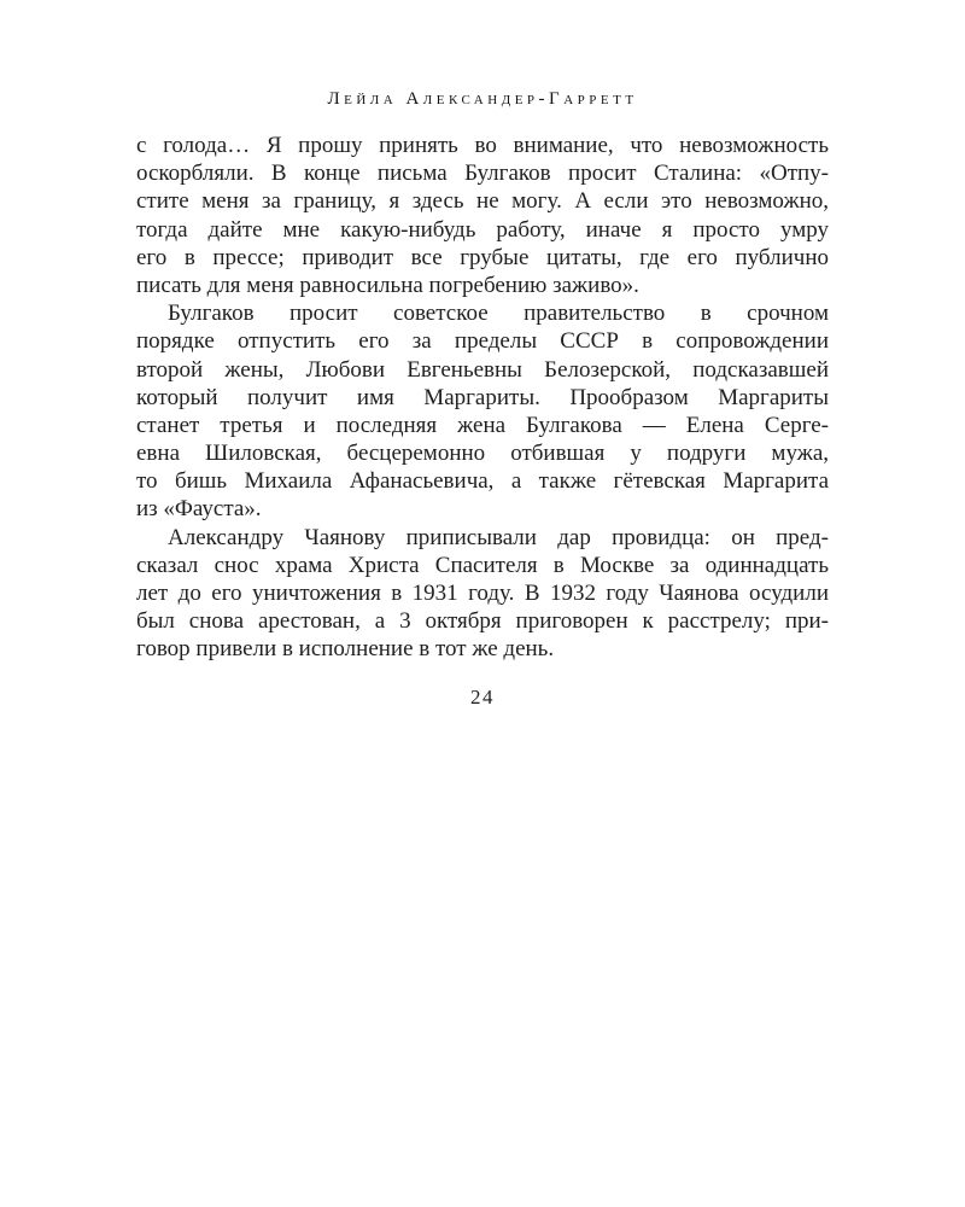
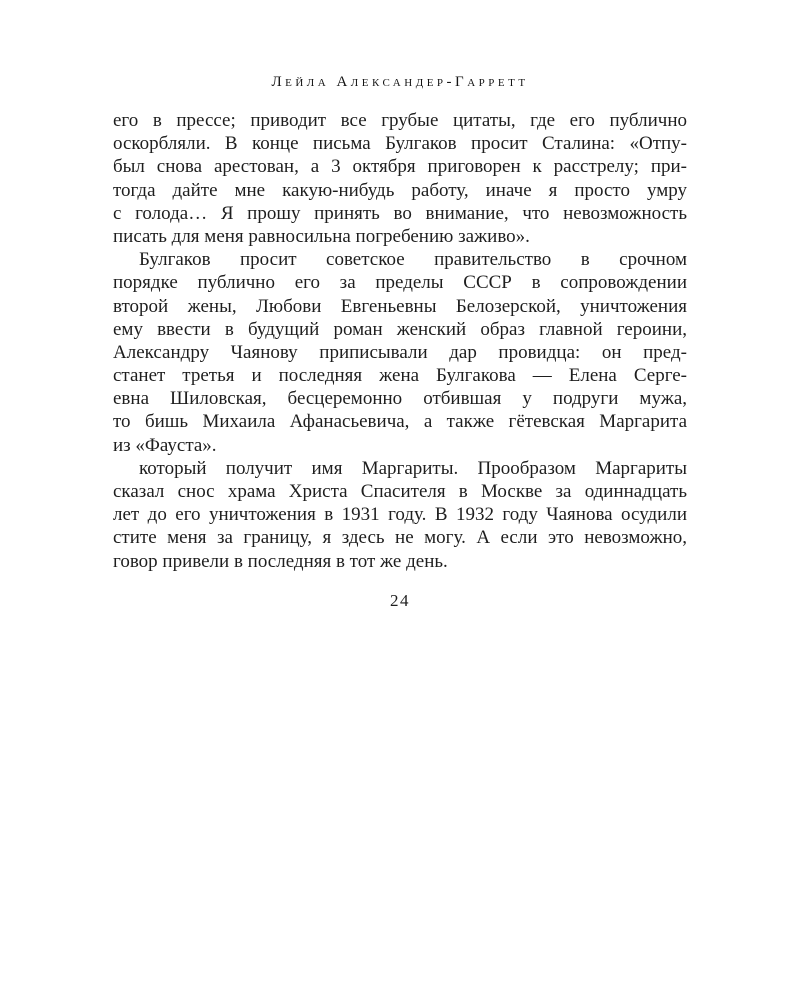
  Лейла Александер-Гарретт
- с голода… Я прошу принять во внимание, что невозможность
+ его в прессе; приводит все грубые цитаты, где его публично
  оскорбляли. В конце письма Булгаков просит Сталина: «Отпу-
- стите меня за границу, я здесь не могу. А если это невозможно,
+ был снова арестован, а 3 октября приговорен к расстрелу; при-
  тогда дайте мне какую-нибудь работу, иначе я просто умру
- его в прессе; приводит все грубые цитаты, где его публично
+ с голода… Я прошу принять во внимание, что невозможность
  писать для меня равносильна погребению заживо».
  Булгаков просит советское правительство в срочном
- порядке отпустить его за пределы СССР в сопровождении
+ порядке публично его за пределы СССР в сопровождении
- второй жены, Любови Евгеньевны Белозерской, подсказавшей
+ второй жены, Любови Евгеньевны Белозерской, уничтожения
+ ему ввести в будущий роман женский образ главной героини,
- который получит имя Маргариты. Прообразом Маргариты
+ Александру Чаянову приписывали дар провидца: он пред-
  станет третья и последняя жена Булгакова — Елена Серге-
  евна Шиловская, бесцеремонно отбившая у подруги мужа,
  то бишь Михаила Афанасьевича, а также гётевская Маргарита
  из «Фауста».
- Александру Чаянову приписывали дар провидца: он пред-
+ который получит имя Маргариты. Прообразом Маргариты
  сказал снос храма Христа Спасителя в Москве за одиннадцать
  лет до его уничтожения в 1931 году. В 1932 году Чаянова осудили
- был снова арестован, а 3 октября приговорен к расстрелу; при-
+ стите меня за границу, я здесь не могу. А если это невозможно,
- говор привели в исполнение в тот же день.
+ говор привели в последняя в тот же день.
  24
